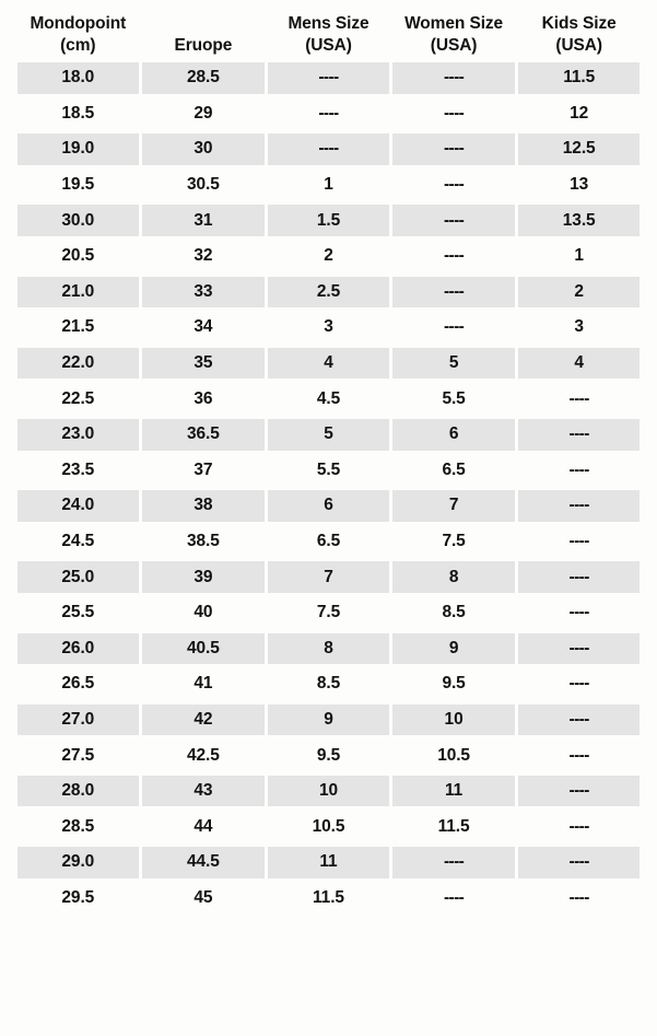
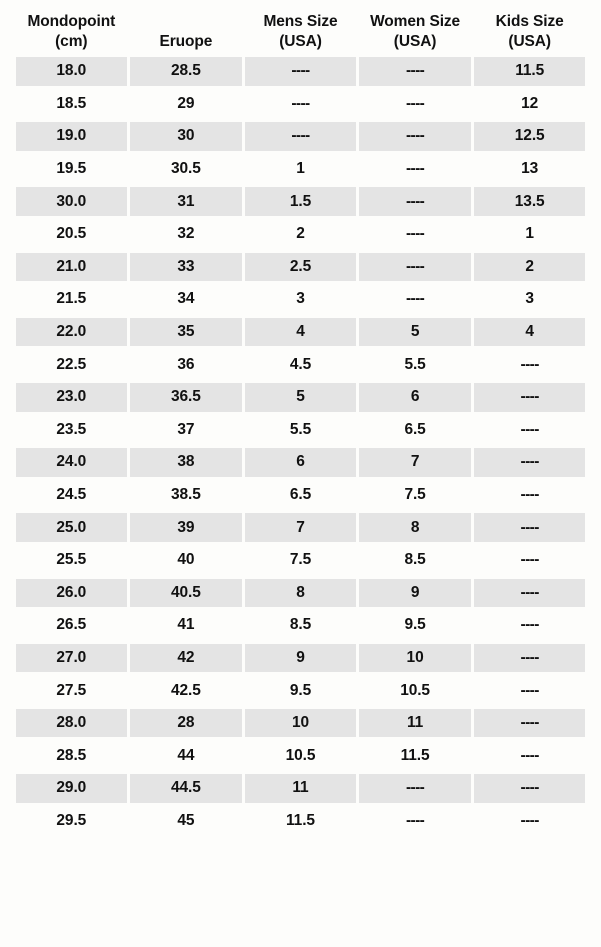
  Mondopoint
  (cm)
  Eruope
  Mens Size
  (USA)
  Women Size
  (USA)
  Kids Size
  (USA)
  18.0
  28.5
  ----
  ----
  11.5
  18.5
  29
  ----
  ----
  12
  19.0
  30
  ----
  ----
  12.5
  19.5
  30.5
  1
  ----
  13
  30.0
  31
  1.5
  ----
  13.5
  20.5
  32
  2
  ----
  1
  21.0
  33
  2.5
  ----
  2
  21.5
  34
  3
  ----
  3
  22.0
  35
  4
  5
  4
  22.5
  36
  4.5
  5.5
  ----
  23.0
  36.5
  5
  6
  ----
  23.5
  37
  5.5
  6.5
  ----
  24.0
  38
  6
  7
  ----
  24.5
  38.5
  6.5
  7.5
  ----
  25.0
  39
  7
  8
  ----
  25.5
  40
  7.5
  8.5
  ----
  26.0
  40.5
  8
  9
  ----
  26.5
  41
  8.5
  9.5
  ----
  27.0
  42
  9
  10
  ----
  27.5
  42.5
  9.5
  10.5
  ----
  28.0
- 43
+ 28
  10
  11
  ----
  28.5
  44
  10.5
  11.5
  ----
  29.0
  44.5
  11
  ----
  ----
  29.5
  45
  11.5
  ----
  ----
